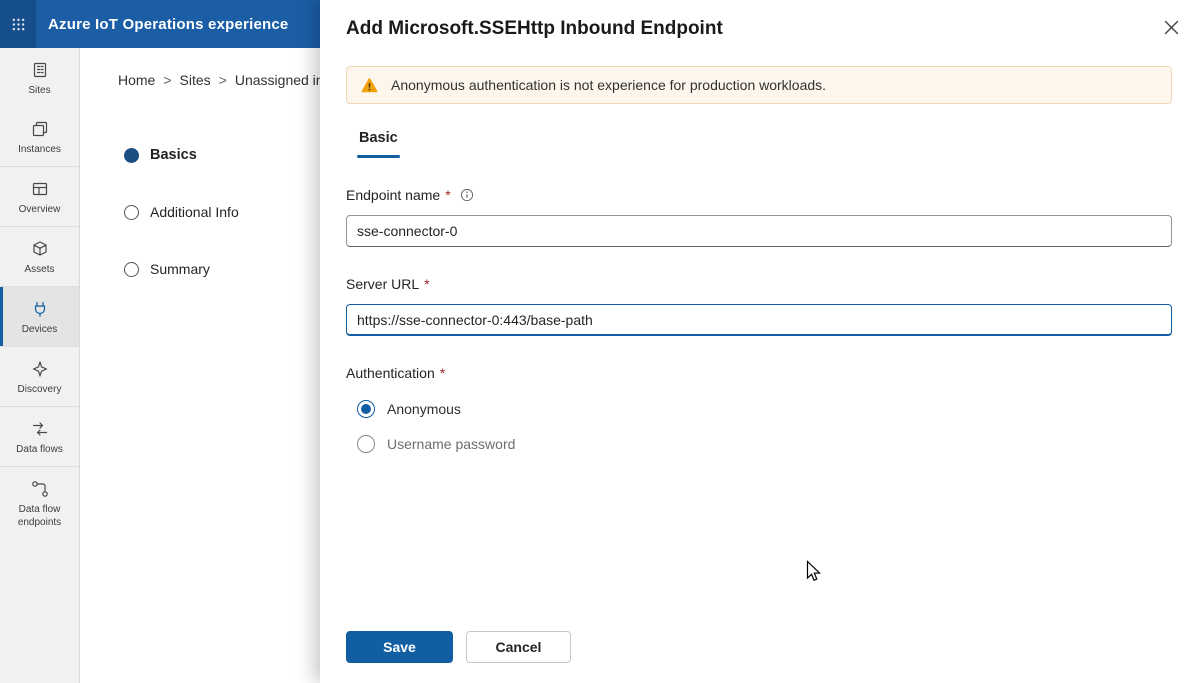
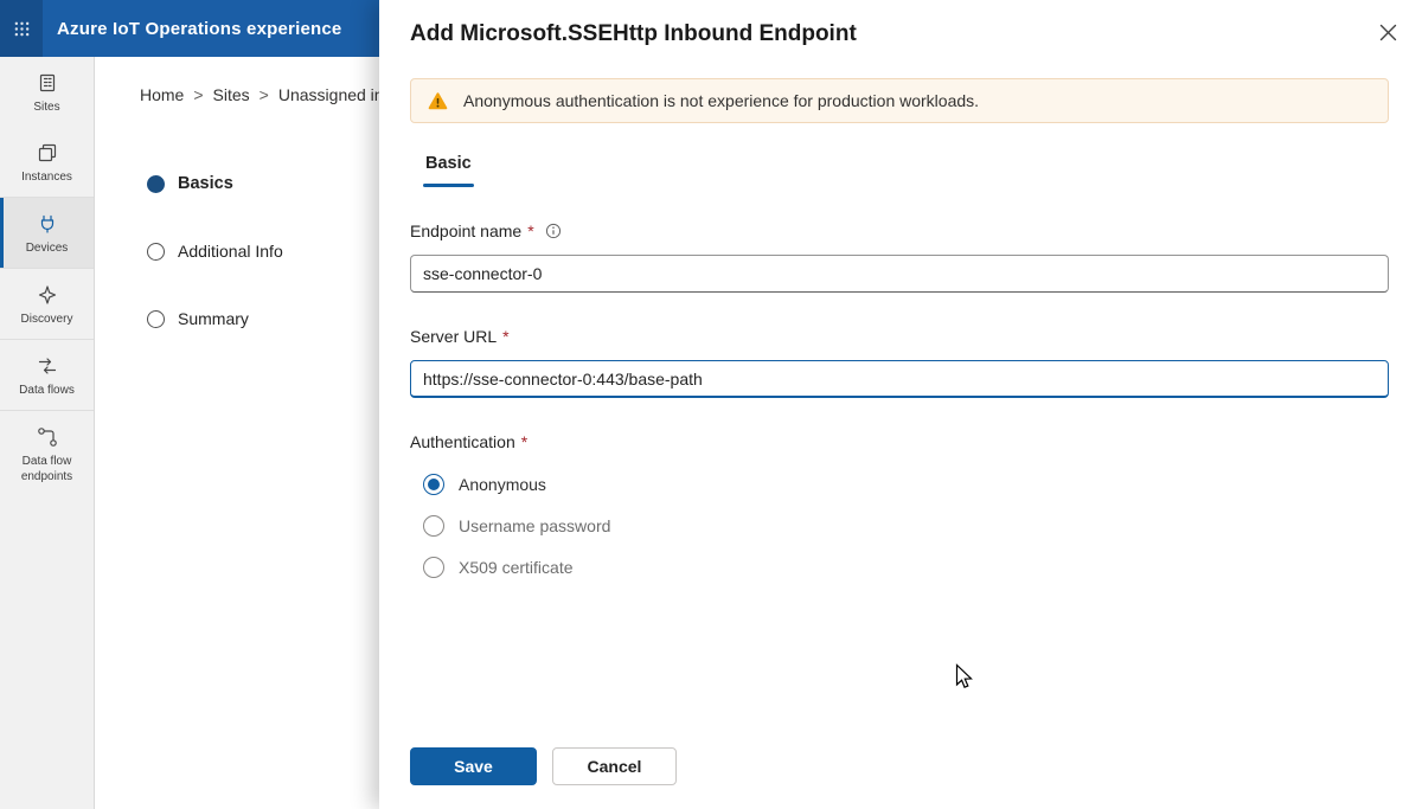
  Azure IoT Operations experience
  Sites
  Instances
- Overview
- Assets
  Devices
  Discovery
  Data flows
  Data flow endpoints
  Home
  >
  Sites
  >
  Unassigned i
  Basics
  Additional Info
  Summary
  Add Microsoft.SSEHttp Inbound Endpoint
  Anonymous authentication is not experience for production workloads.
  Basic
  Endpoint name
  *
  sse-connector-0
  Server URL
  *
  https://sse-connector-0:443/base-path
  Authentication
  *
  Anonymous
  Username password
+ X509 certificate
  Save
  Cancel
